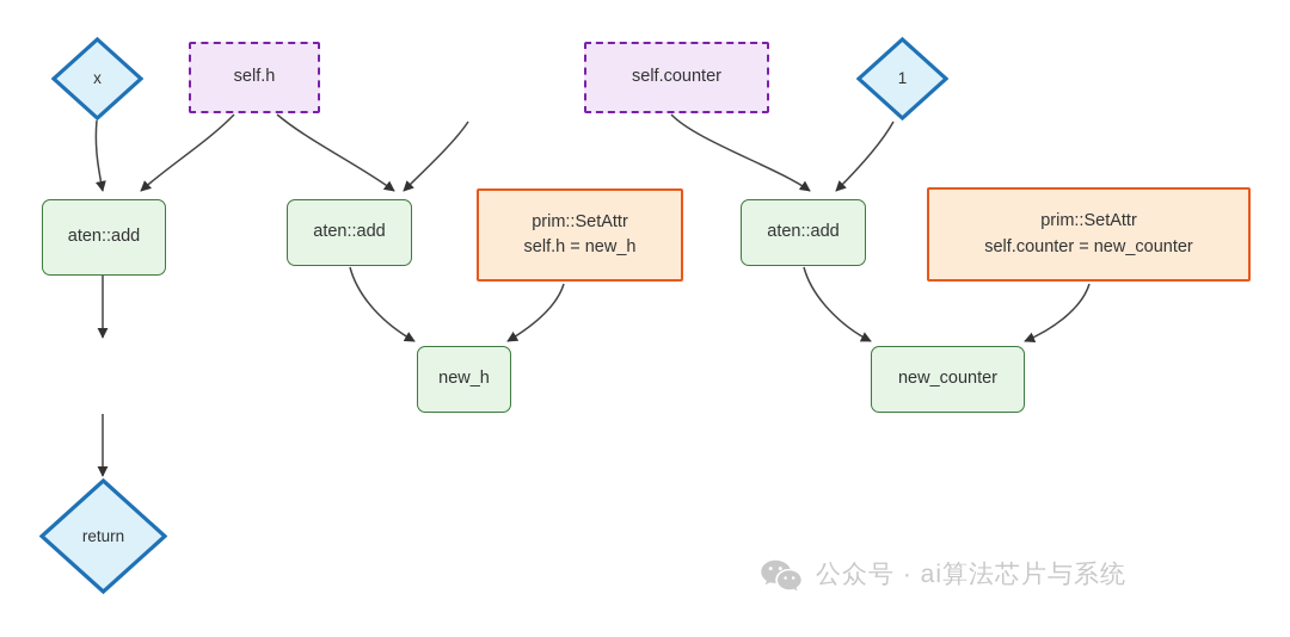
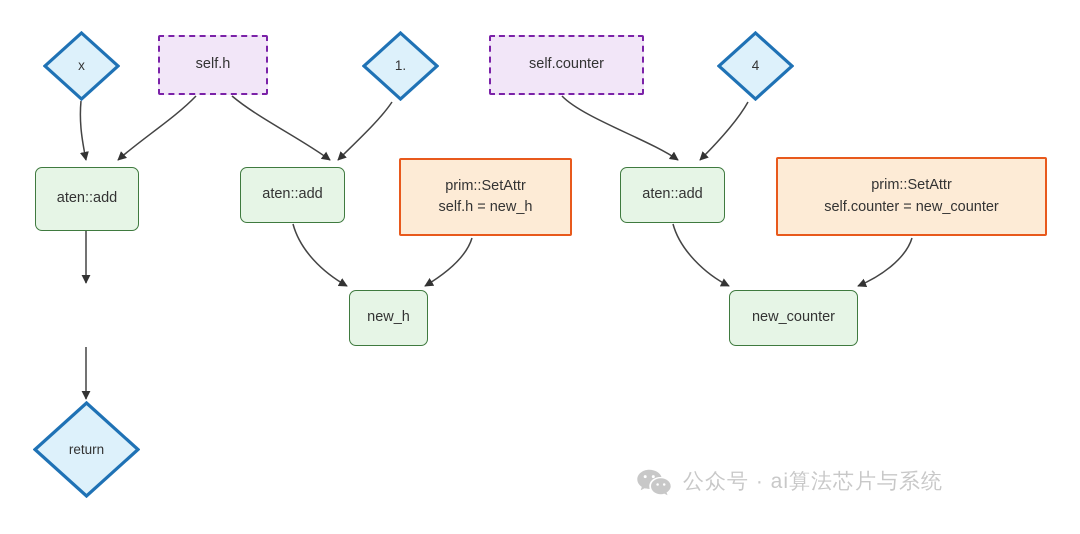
  x
  self.h
+ 1.
  self.counter
- 1
+ 4
  aten::add
  aten::add
  prim::SetAttr
  self.h = new_h
  aten::add
  prim::SetAttr
  self.counter = new_counter
  new_h
  new_counter
  return
  公众号 · ai算法芯片与系统
